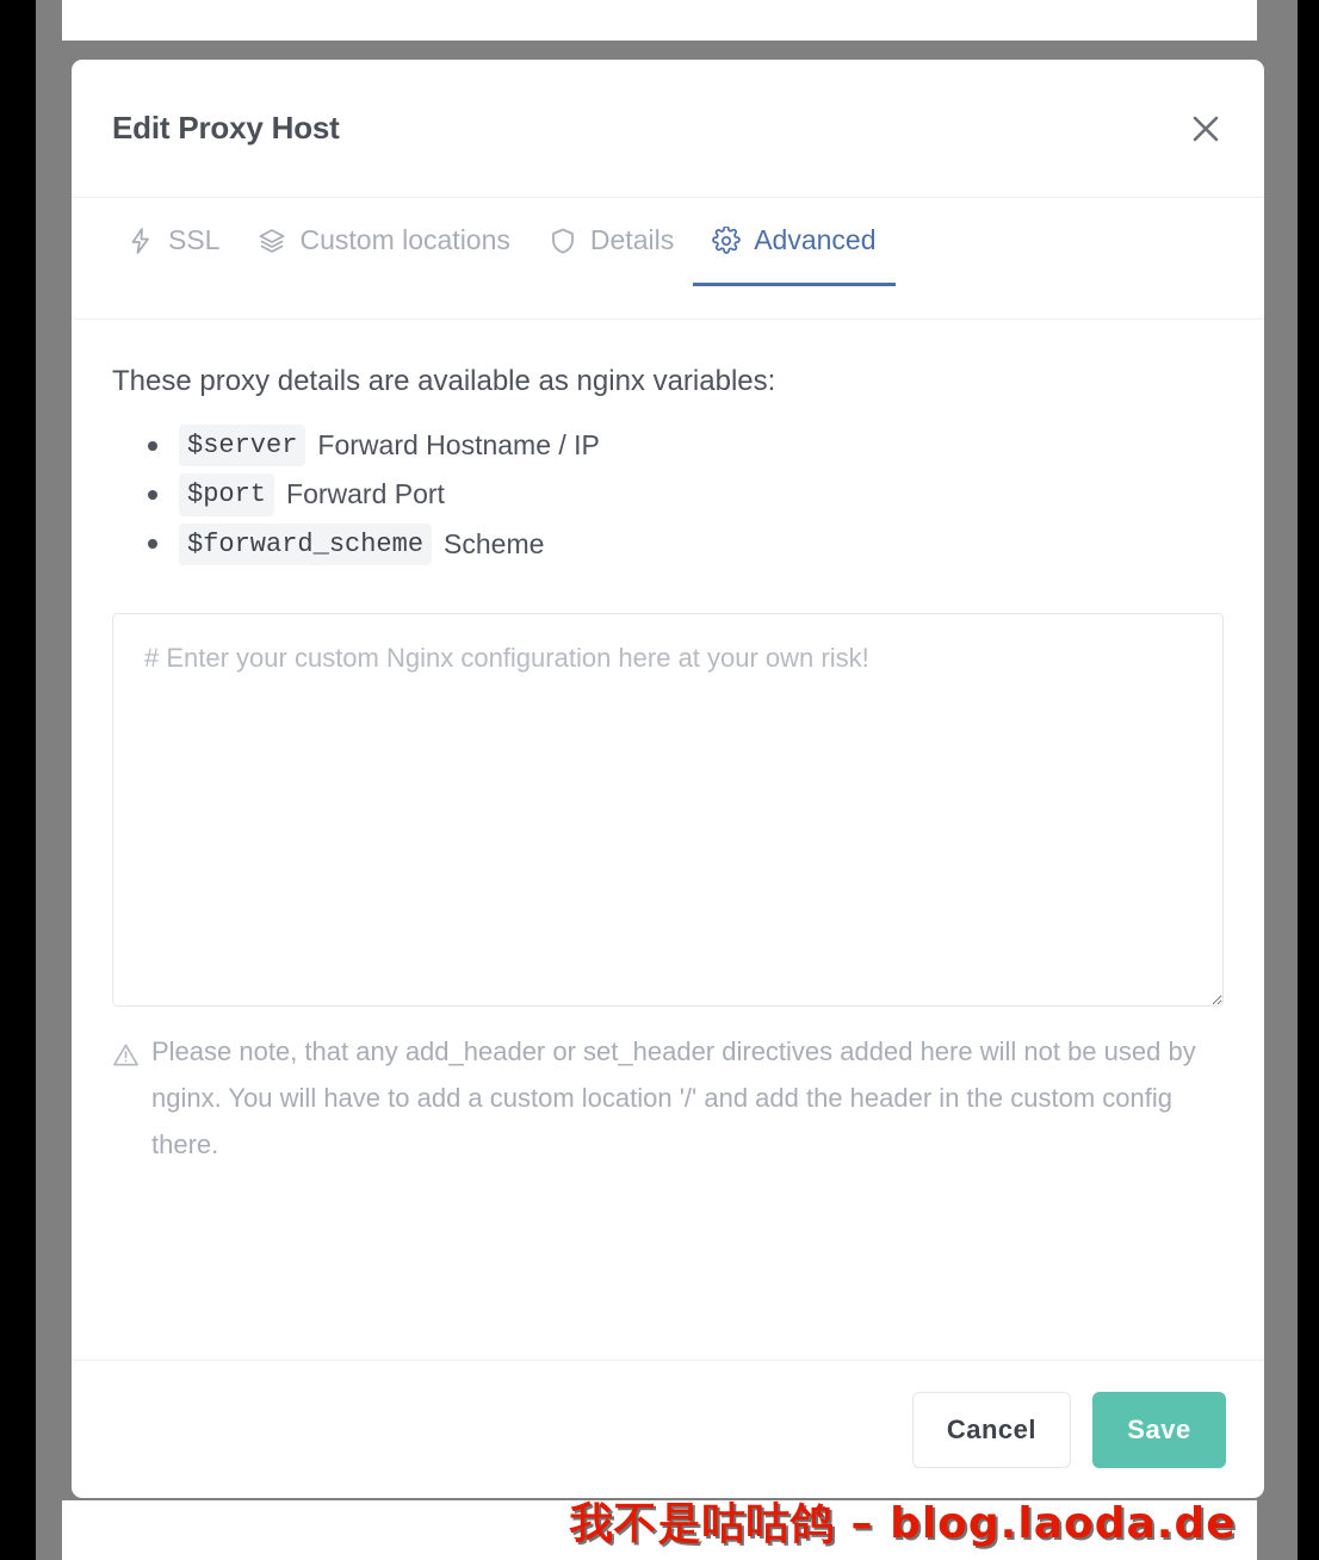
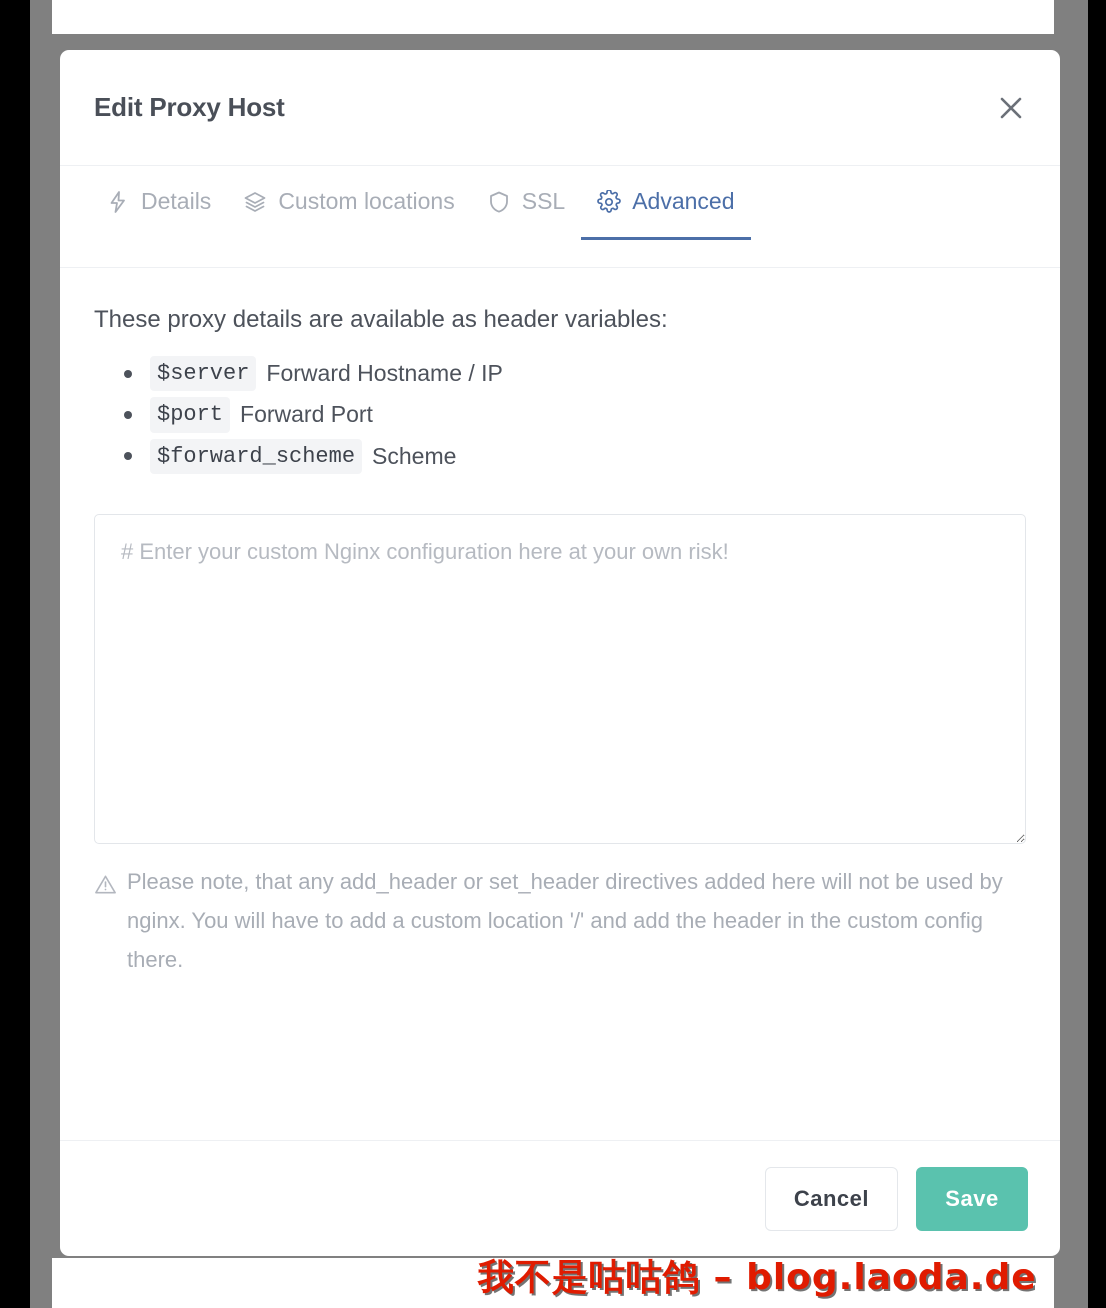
  Edit Proxy Host
- SSL
+ Details
  Custom locations
- Details
+ SSL
  Advanced
- These proxy details are available as nginx variables:
+ These proxy details are available as header variables:
  $server
  Forward Hostname / IP
  $port
  Forward Port
  $forward_scheme
  Scheme
  # Enter your custom Nginx configuration here at your own risk!
  Please note, that any add_header or set_header directives added here will not be used by nginx. You will have to add a custom location '/' and add the header in the custom config there.
  Cancel
  Save
  我不是咕咕鸽 – blog.laoda.de
